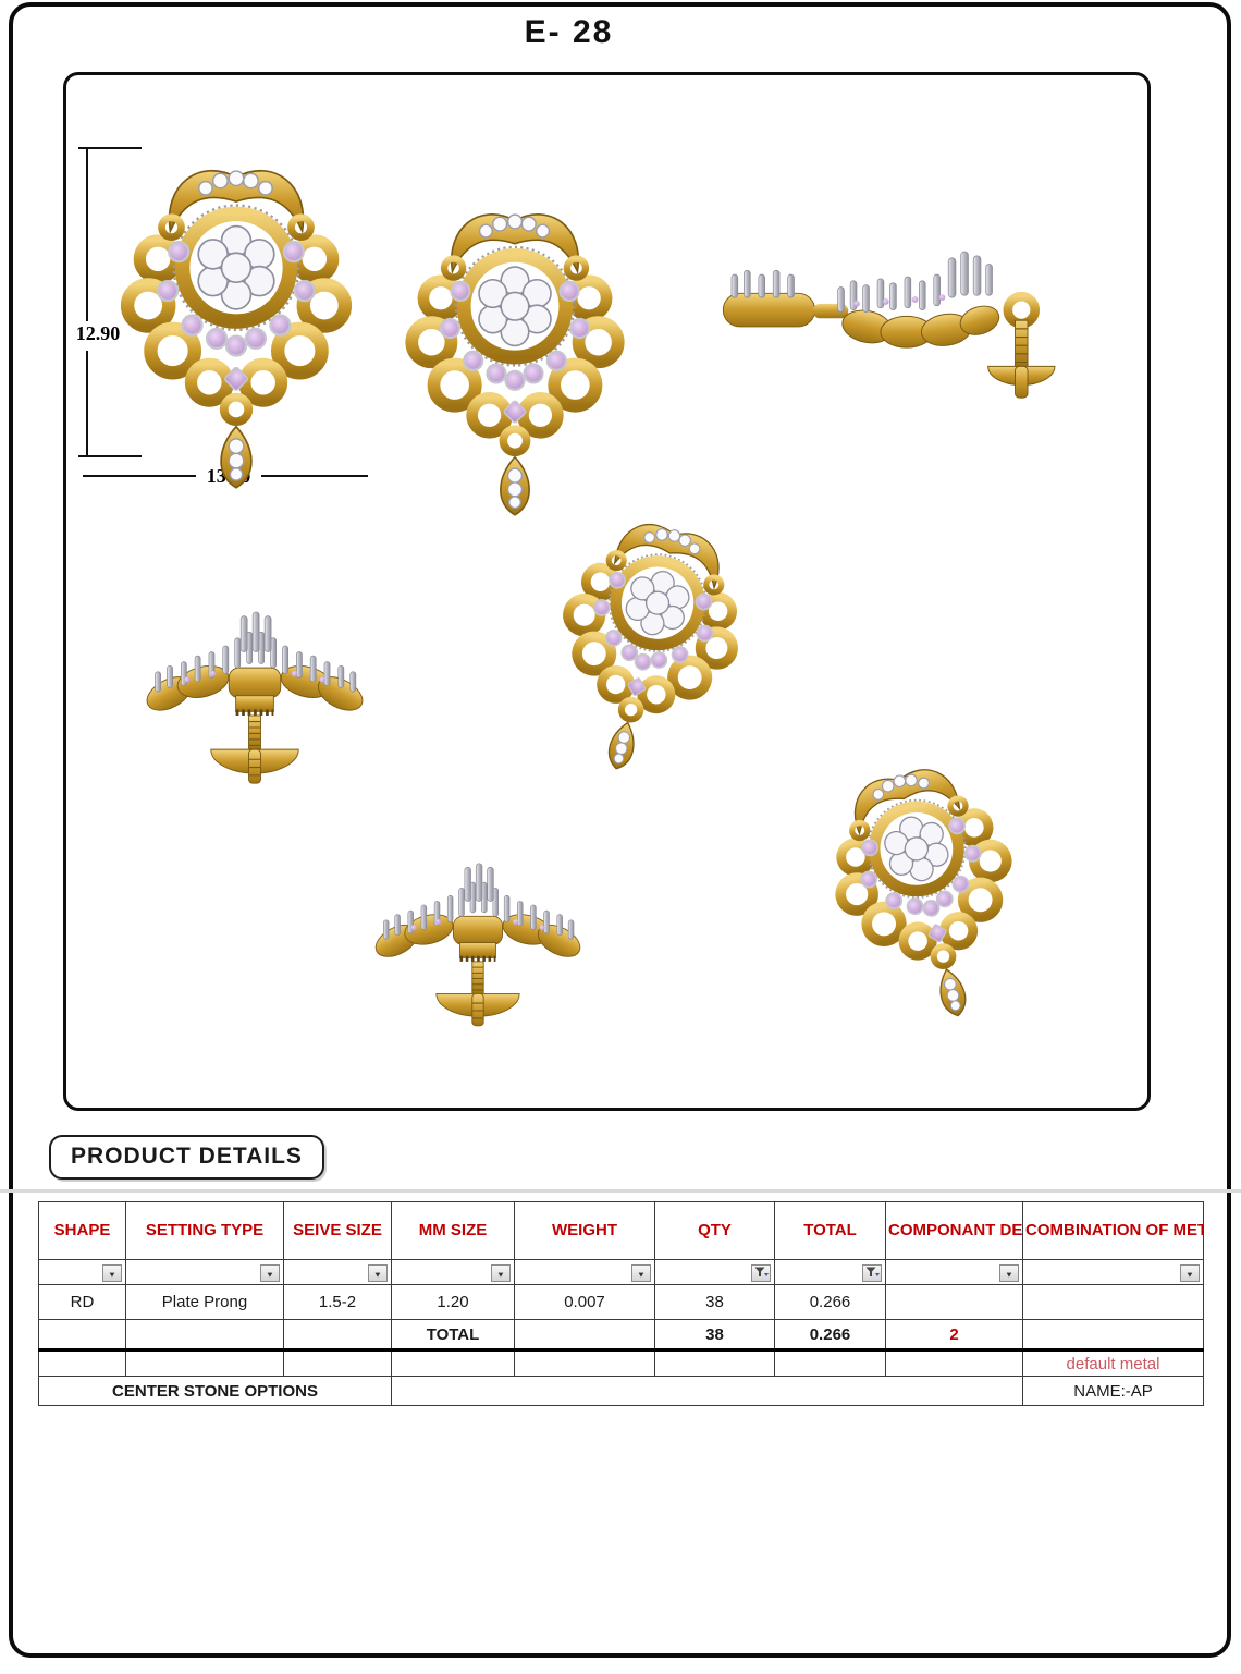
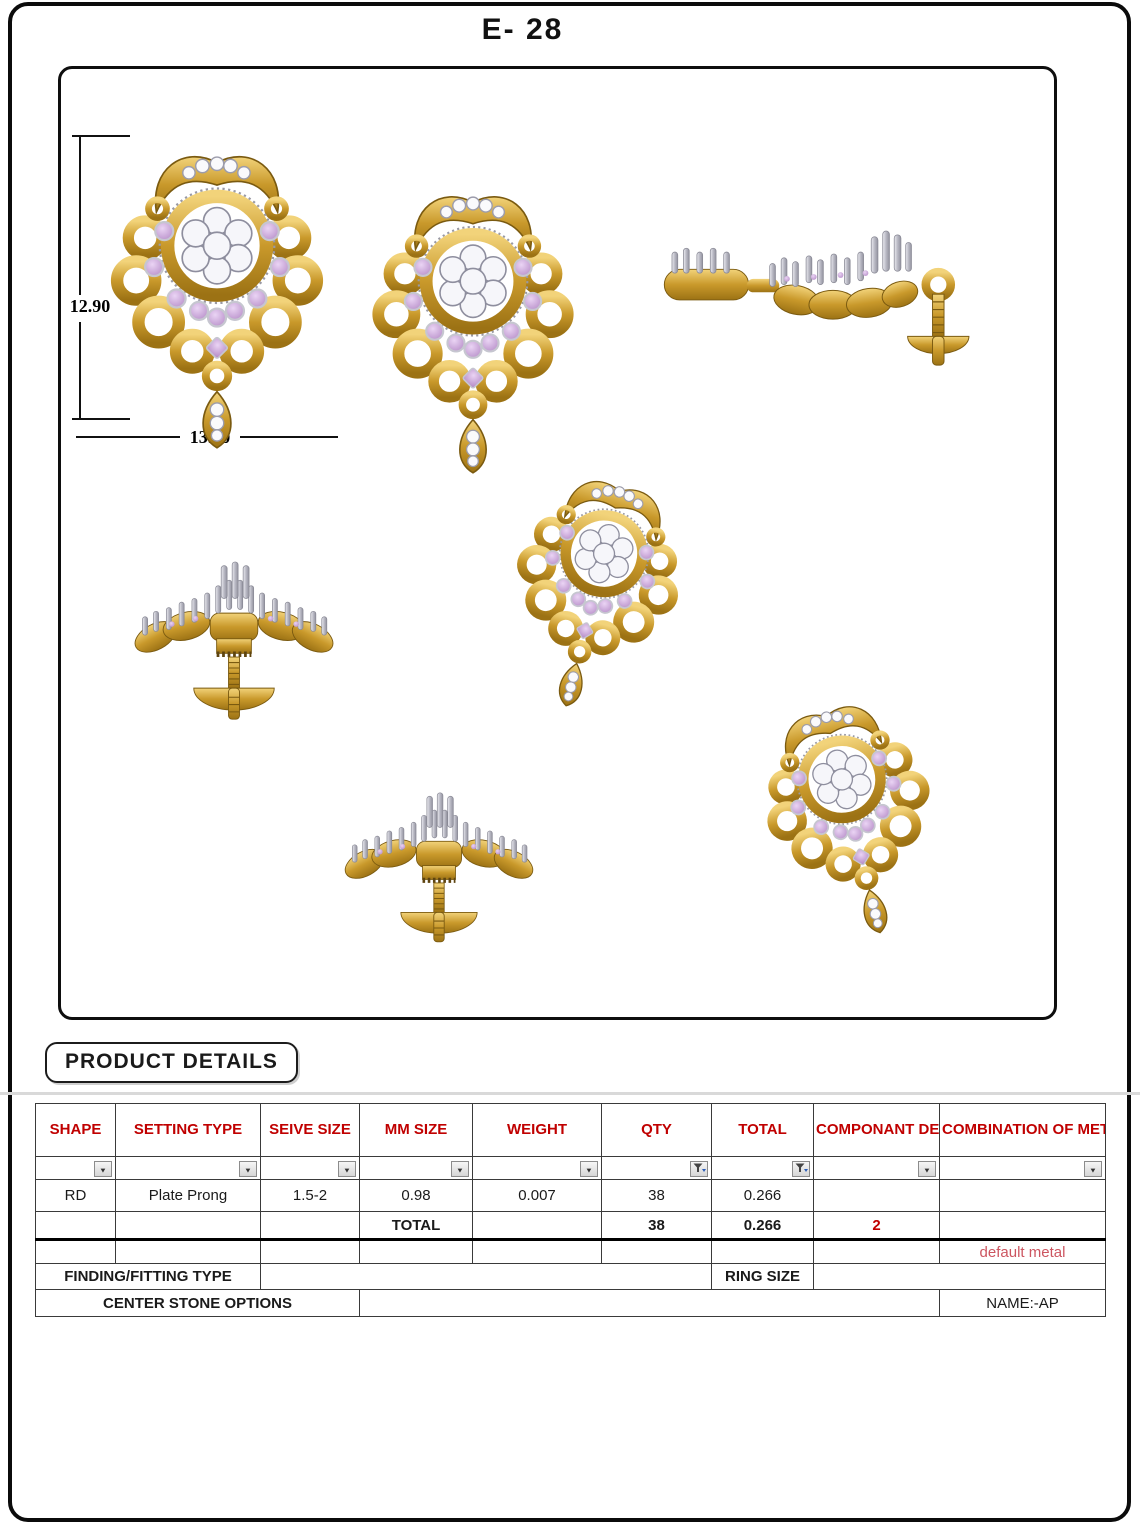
  E- 28
  12.90
  PRODUCT DETAILS
  SHAPE	SETTING TYPE	SEIVE SIZE	MM SIZE	WEIGHT	QTY	TOTAL	COMPONANT DE	COMBINATION OF MET
- RD	Plate Prong	1.5-2	1.20	0.007	38	0.266
+ RD	Plate Prong	1.5-2	0.98	0.007	38	0.266
  			TOTAL		38	0.266	2
  								default metal
+ FINDING/FITTING TYPE		RING SIZE
  CENTER STONE OPTIONS		NAME:-AP
